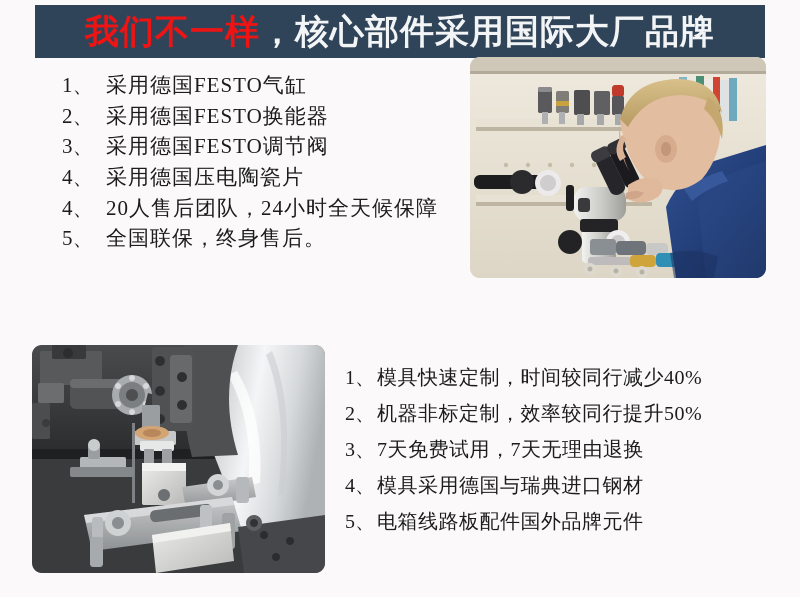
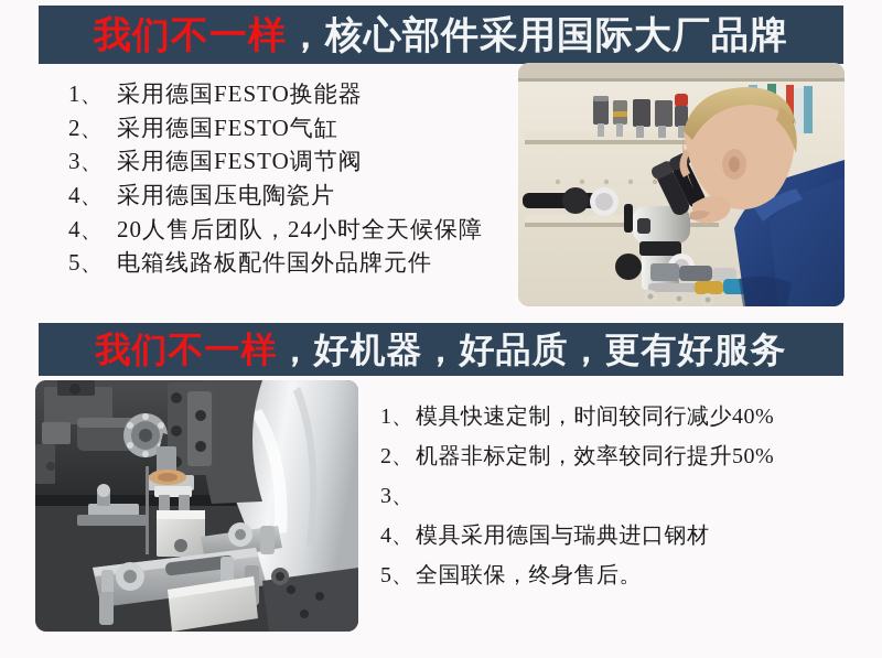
  我们不一样，核心部件采用国际大厂品牌
  1、
- 采用德国FESTO气缸
+ 采用德国FESTO换能器
  2、
- 采用德国FESTO换能器
+ 采用德国FESTO气缸
  3、
  采用德国FESTO调节阀
  4、
  采用德国压电陶瓷片
  4、
  20人售后团队，24小时全天候保障
  5、
- 全国联保，终身售后。
+ 电箱线路板配件国外品牌元件
+ 我们不一样，好机器，好品质，更有好服务
  1、
  模具快速定制，时间较同行减少40%
  2、
  机器非标定制，效率较同行提升50%
  3、
- 7天免费试用，7天无理由退换
  4、
  模具采用德国与瑞典进口钢材
  5、
- 电箱线路板配件国外品牌元件
+ 全国联保，终身售后。
